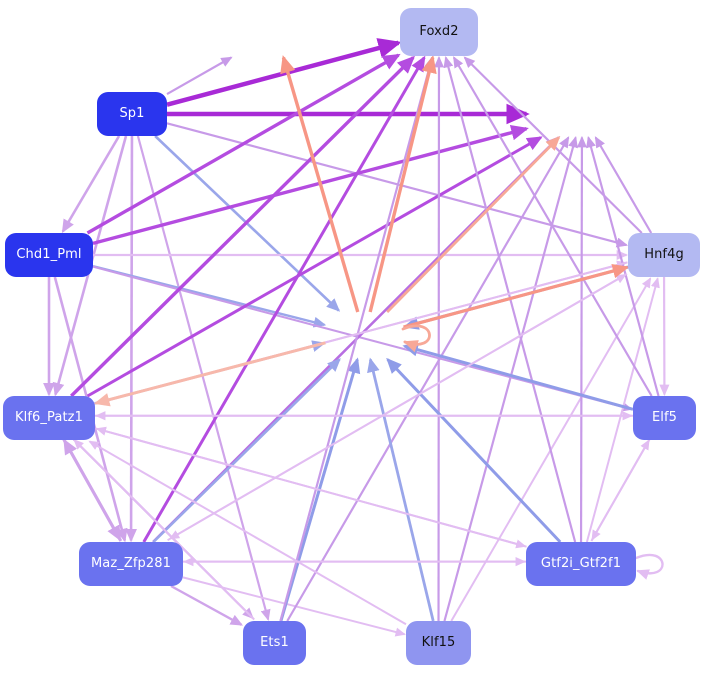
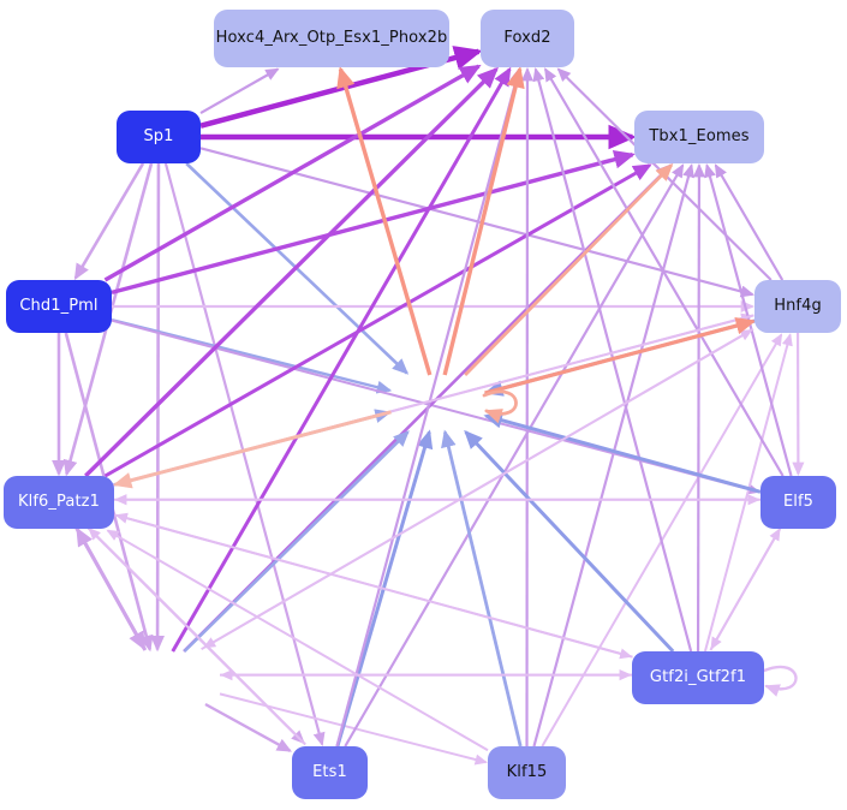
+ Hoxc4_Arx_Otp_Esx1_Phox2b
  Foxd2
  Sp1
+ Tbx1_Eomes
  Chd1_Pml
  Hnf4g
  Klf6_Patz1
  Elf5
- Maz_Zfp281
  Gtf2i_Gtf2f1
  Ets1
  Klf15
